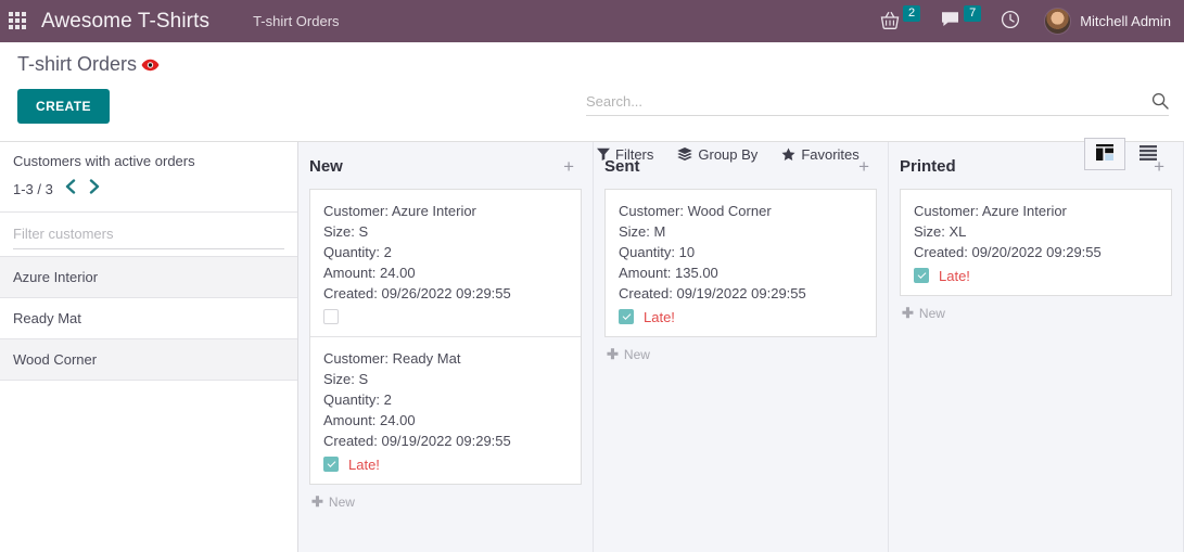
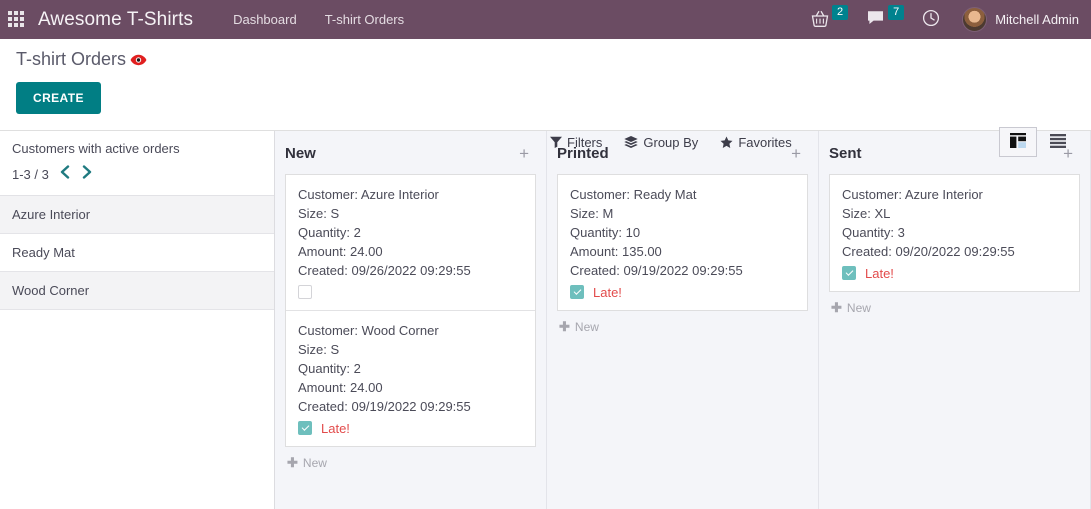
  Awesome T-Shirts
+ Dashboard
  T-shirt Orders
  2
  7
  Mitchell Admin
  T-shirt Orders
  CREATE
- Search...
  Filters
  Group By
  Favorites
  Customers with active orders
  1-3 / 3
- Filter customers
  Azure Interior
  Ready Mat
  Wood Corner
  New
  +
  Customer: Azure Interior
  Size: S
  Quantity: 2
  Amount: 24.00
  Created: 09/26/2022 09:29:55
- Customer: Ready Mat
+ Customer: Wood Corner
  Size: S
  Quantity: 2
  Amount: 24.00
  Created: 09/19/2022 09:29:55
  Late!
  ✚
  New
- Sent
+ Printed
  +
- Customer: Wood Corner
+ Customer: Ready Mat
  Size: M
  Quantity: 10
  Amount: 135.00
  Created: 09/19/2022 09:29:55
  Late!
  ✚
  New
- Printed
+ Sent
  +
  Customer: Azure Interior
  Size: XL
+ Quantity: 3
  Created: 09/20/2022 09:29:55
  Late!
  ✚
  New
